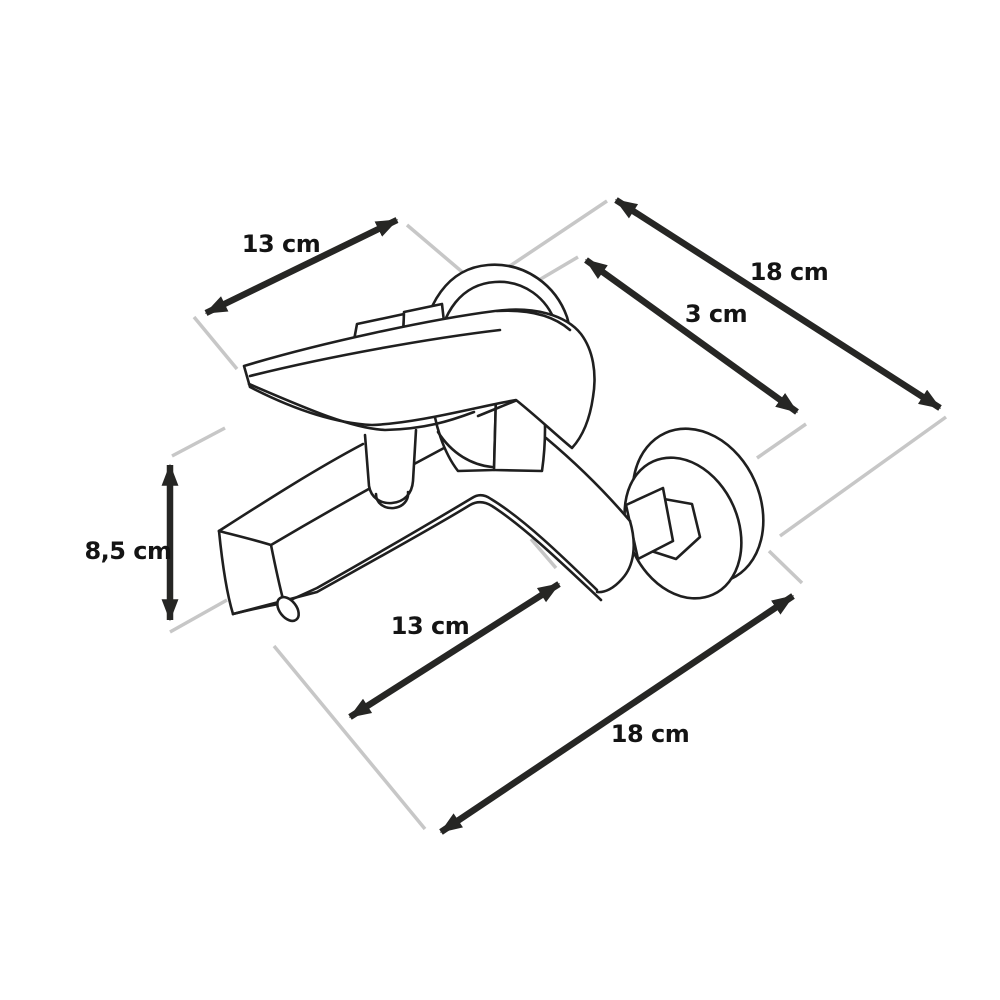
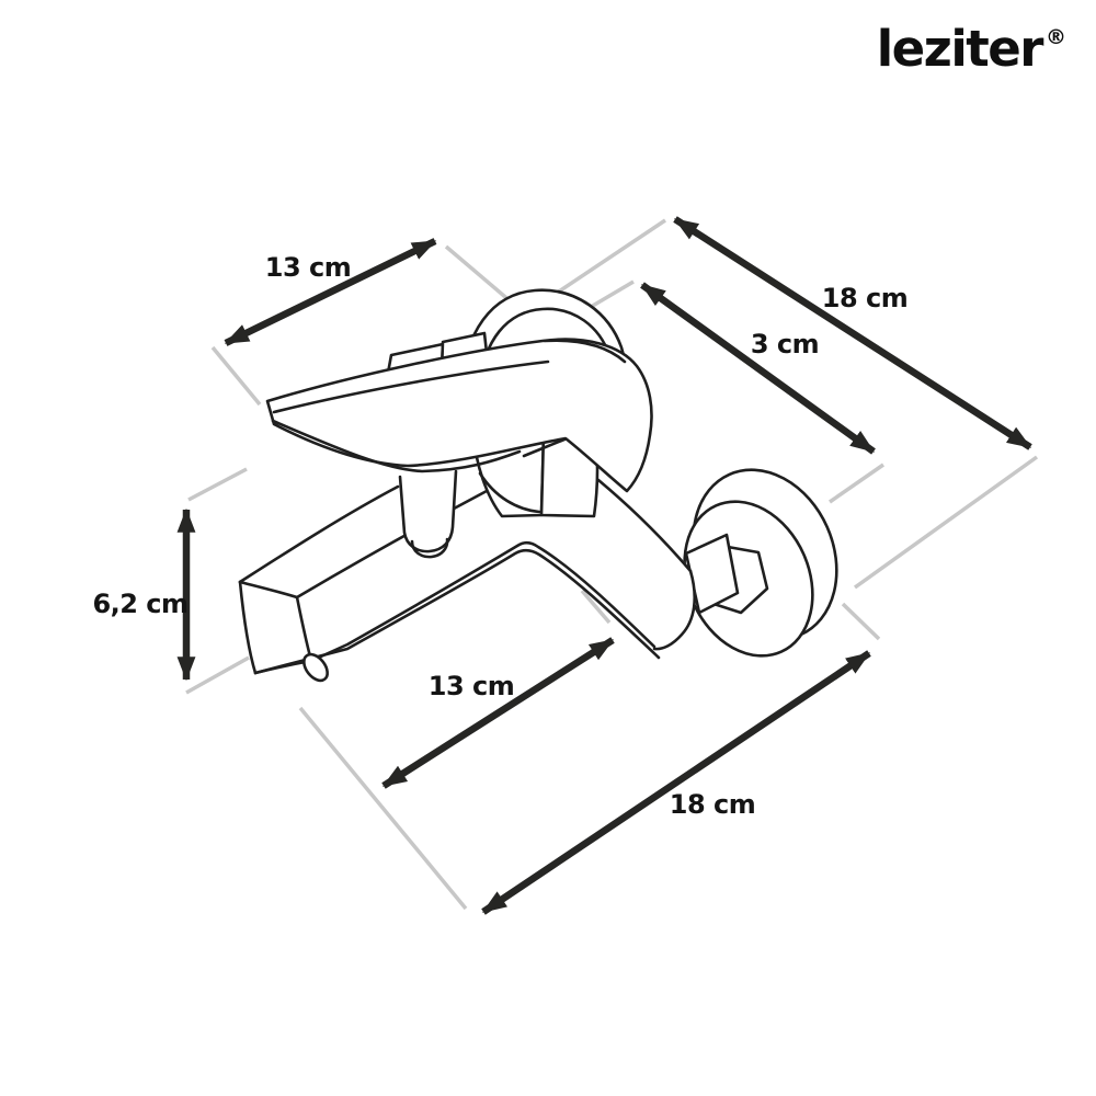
+ leziter ®
  13 cm
  18 cm
  3 cm
- 8,5 cm
+ 6,2 cm
  13 cm
  18 cm
